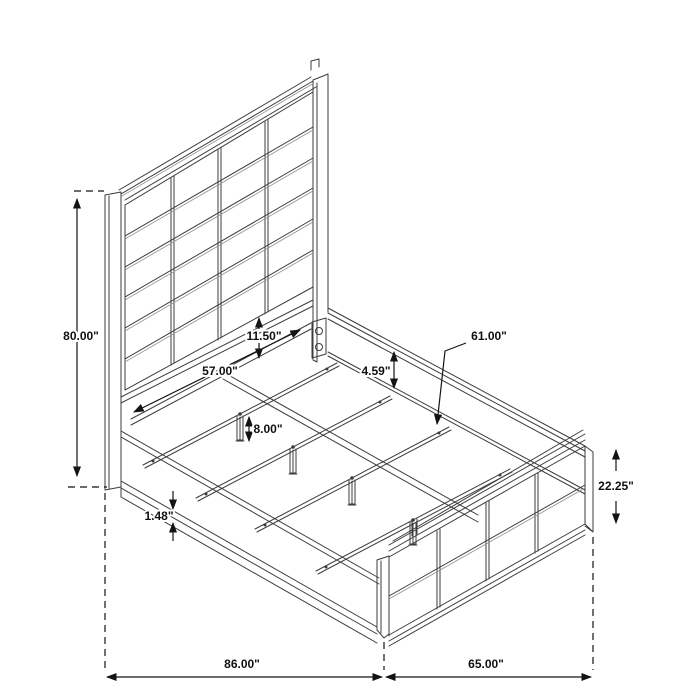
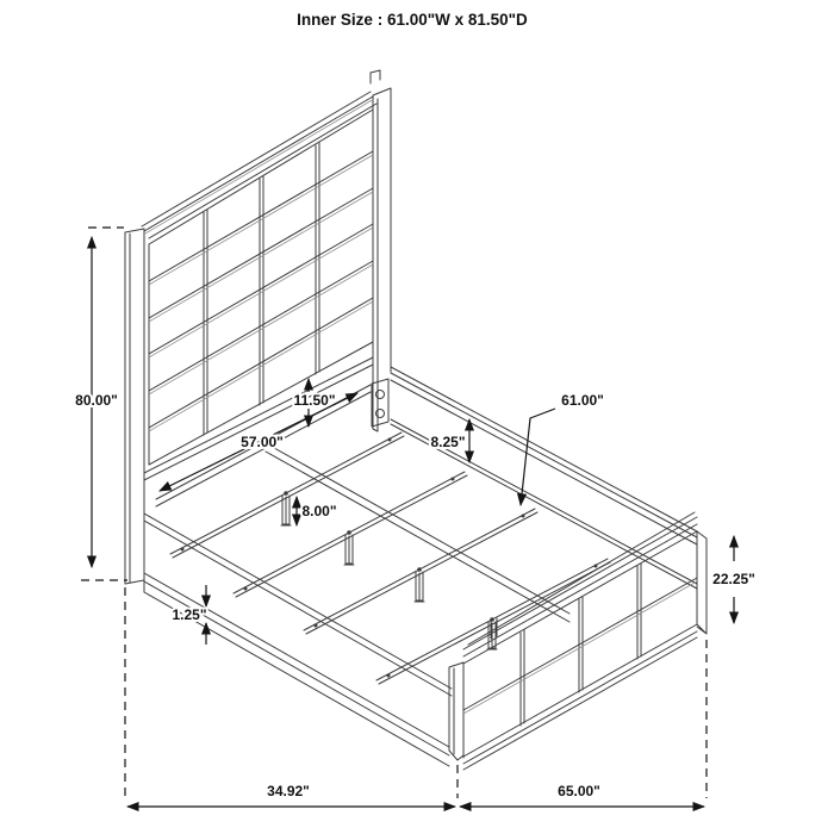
+ Inner Size : 61.00"W x 81.50"D
  80.00"
  57.00"
  11.50"
- 4.59"
+ 8.25"
  61.00"
  8.00"
- 1.48"
+ 1.25"
  22.25"
- 86.00"
+ 34.92"
  65.00"
